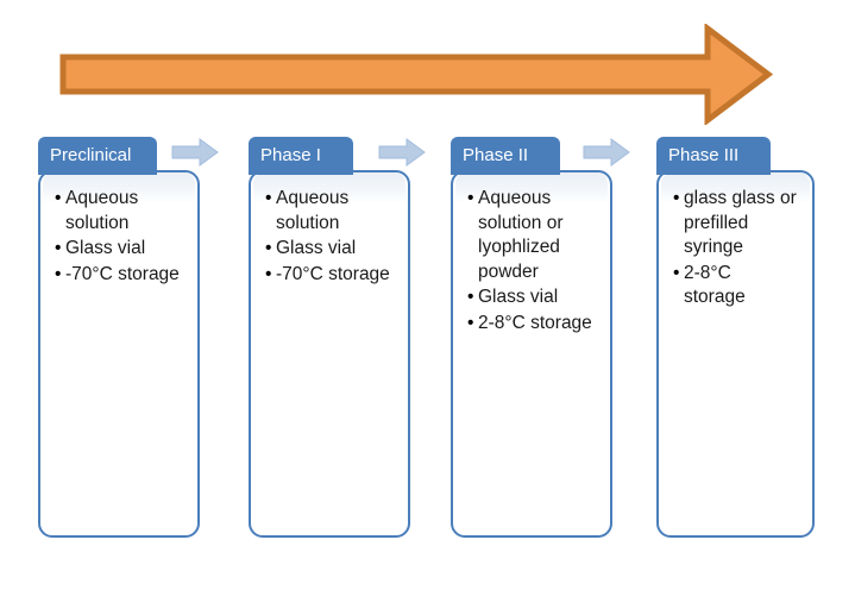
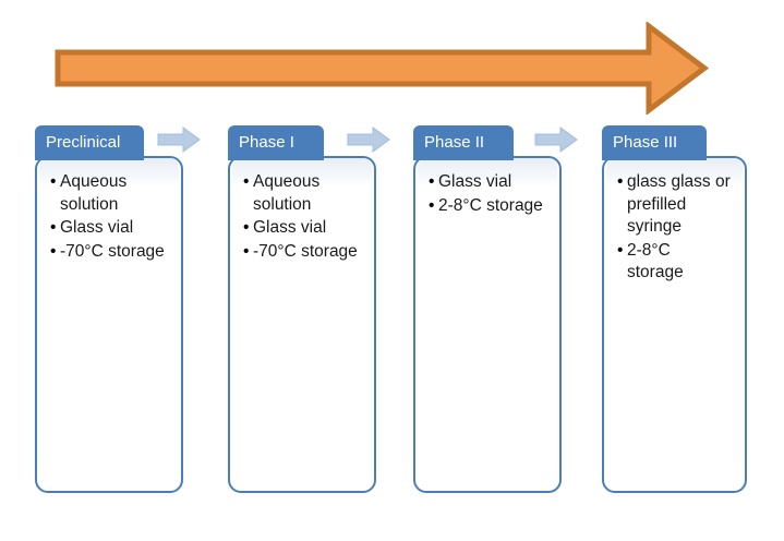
  Preclinical
  Aqueous solution
  Glass vial
  -70°C storage
  Phase I
  Aqueous solution
  Glass vial
  -70°C storage
  Phase II
- Aqueous solution or lyophlized powder
  Glass vial
  2-8°C storage
  Phase III
  glass glass or prefilled syringe
  2-8°C storage
